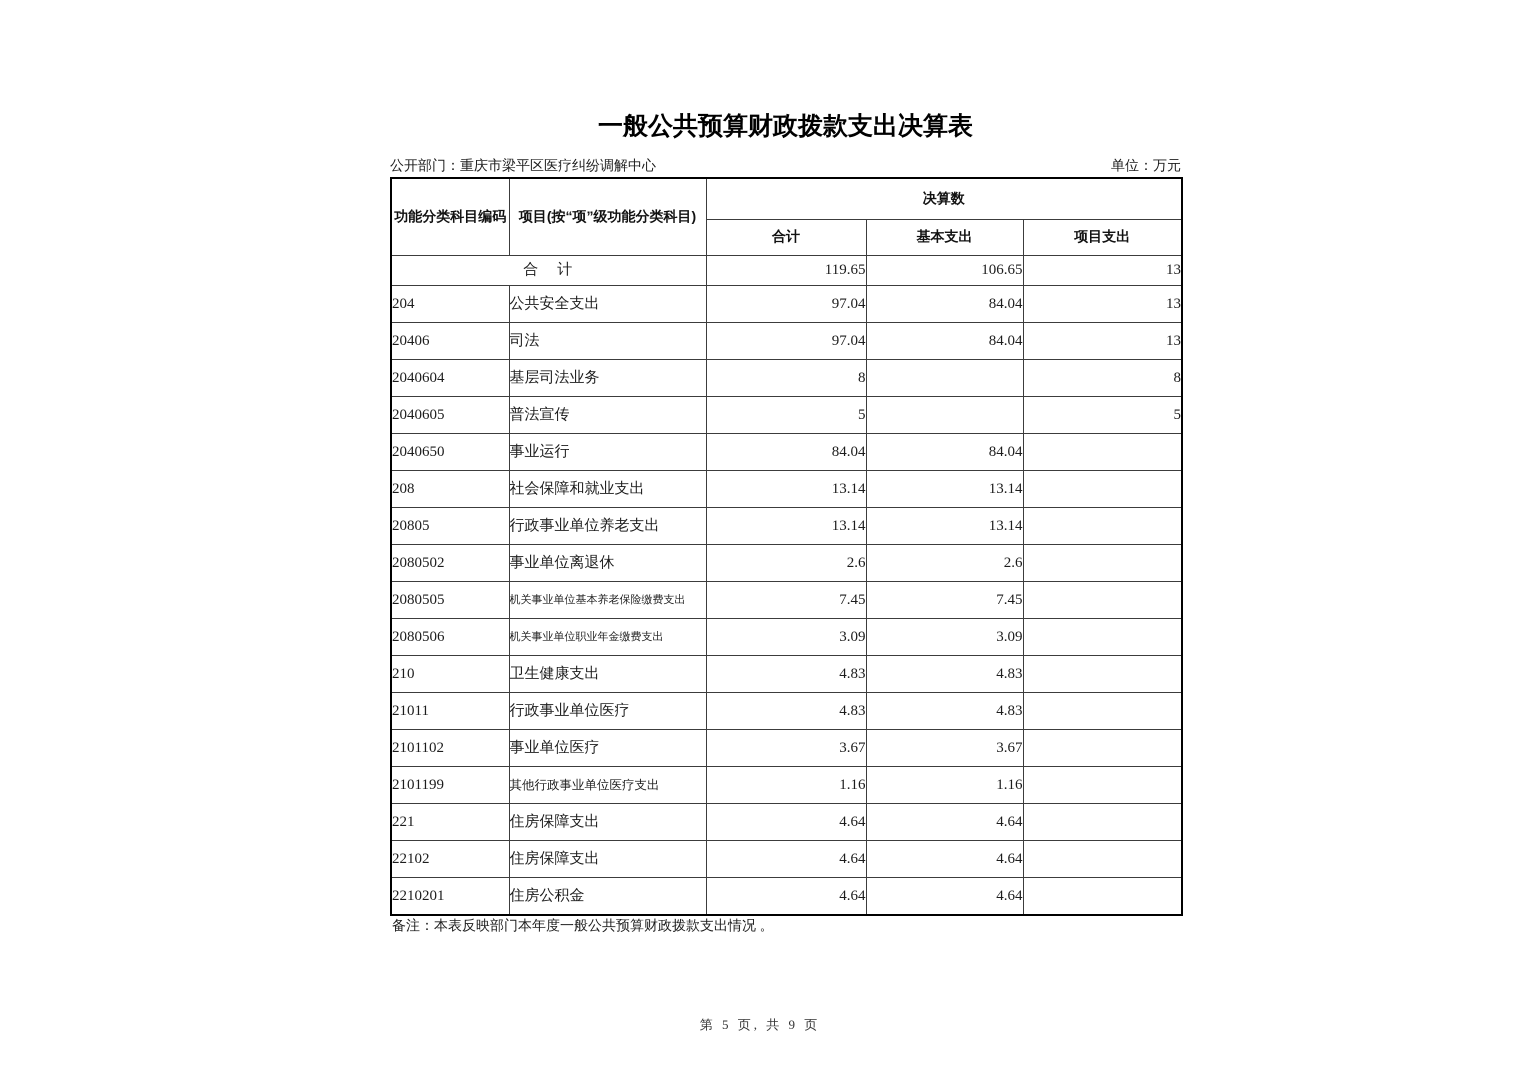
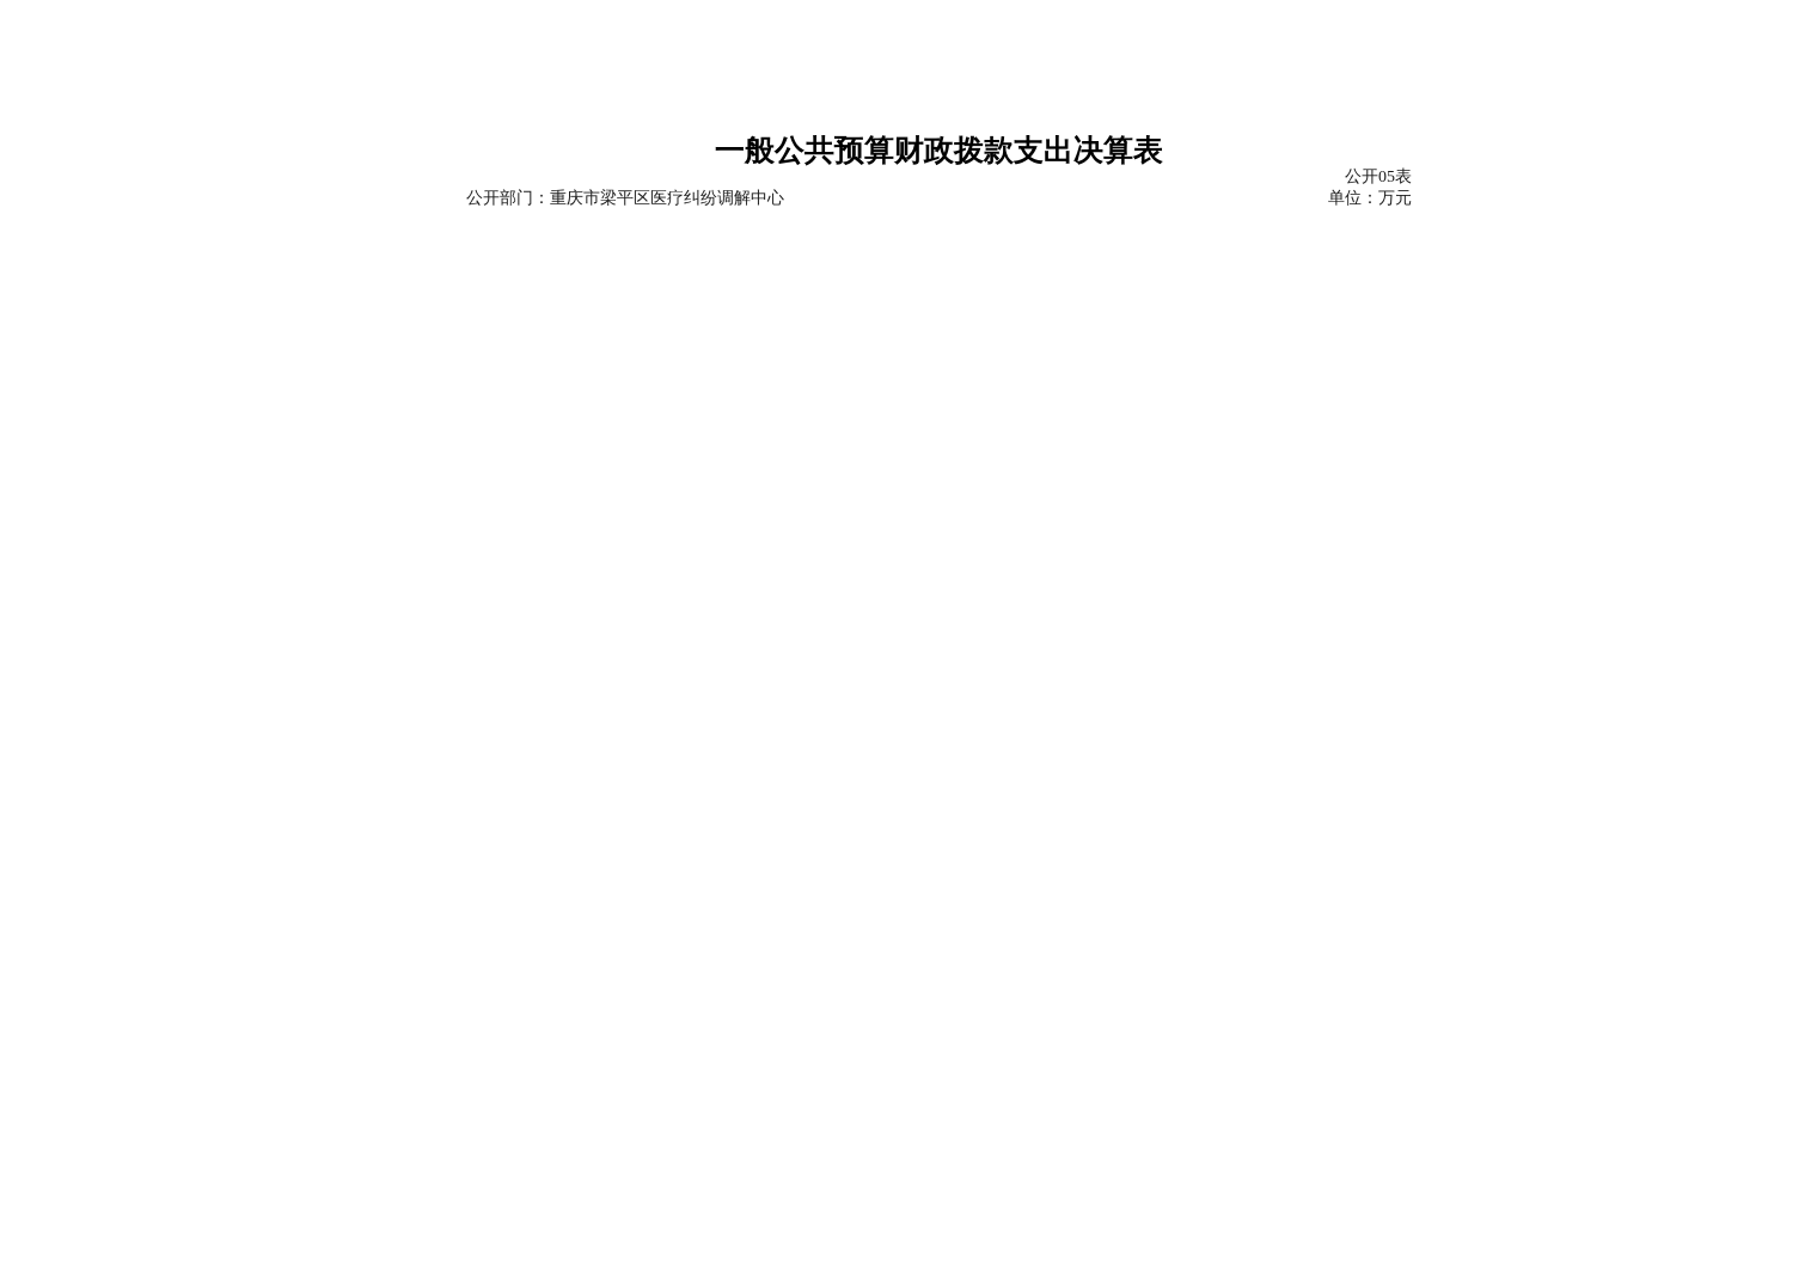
  一般公共预算财政拨款支出决算表
+ 公开05表
  公开部门：重庆市梁平区医疗纠纷调解中心
  单位：万元
- 功能分类科目编码	项目(按“项”级功能分类科目)	决算数
- 合计	基本支出	项目支出
- 合 计	119.65	106.65	13
- 204	公共安全支出	97.04	84.04	13
- 20406	司法	97.04	84.04	13
- 2040604	基层司法业务	8		8
- 2040605	普法宣传	5		5
- 2040650	事业运行	84.04	84.04
- 208	社会保障和就业支出	13.14	13.14
- 20805	行政事业单位养老支出	13.14	13.14
- 2080502	事业单位离退休	2.6	2.6
- 2080505	机关事业单位基本养老保险缴费支出	7.45	7.45
- 2080506	机关事业单位职业年金缴费支出	3.09	3.09
- 210	卫生健康支出	4.83	4.83
- 21011	行政事业单位医疗	4.83	4.83
- 2101102	事业单位医疗	3.67	3.67
- 2101199	其他行政事业单位医疗支出	1.16	1.16
- 221	住房保障支出	4.64	4.64
- 22102	住房保障支出	4.64	4.64
- 2210201	住房公积金	4.64	4.64
- 备注：本表反映部门本年度一般公共预算财政拨款支出情况 。
- 第 5 页, 共 9 页
